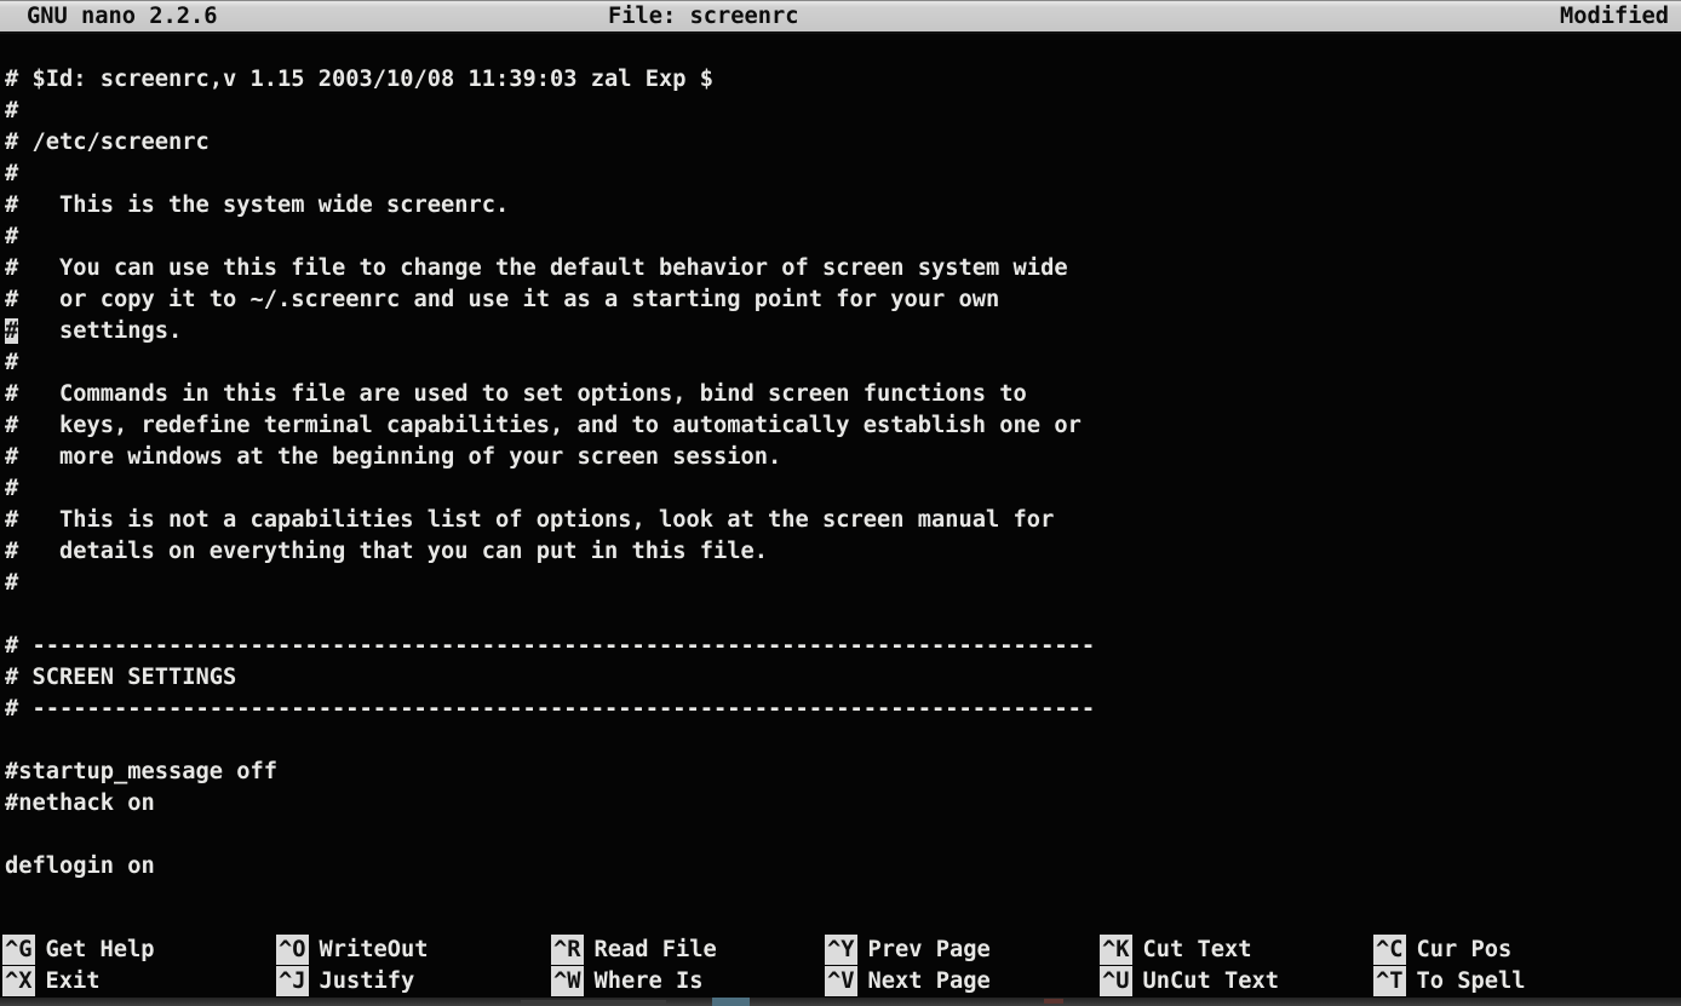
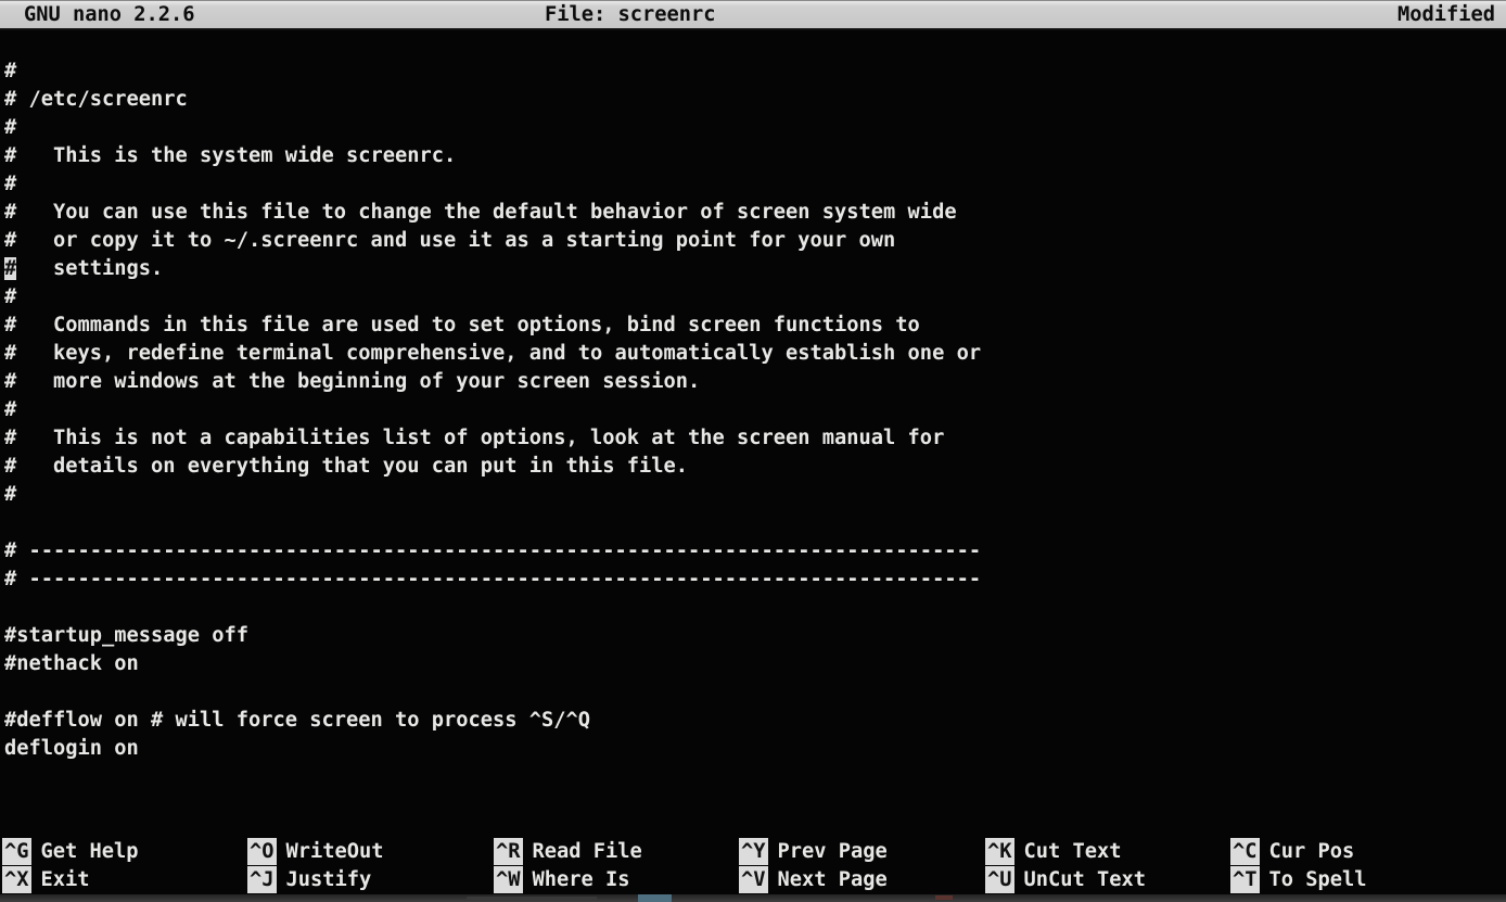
  GNU nano 2.2.6
  File: screenrc
  Modified
- # $Id: screenrc,v 1.15 2003/10/08 11:39:03 zal Exp $
  #
  # /etc/screenrc
  #
  # This is the system wide screenrc.
  #
  # You can use this file to change the default behavior of screen system wide
  # or copy it to ~/.screenrc and use it as a starting point for your own
  # settings.
  #
  # Commands in this file are used to set options, bind screen functions to
- # keys, redefine terminal capabilities, and to automatically establish one or
+ # keys, redefine terminal comprehensive, and to automatically establish one or
  # more windows at the beginning of your screen session.
  #
  # This is not a capabilities list of options, look at the screen manual for
  # details on everything that you can put in this file.
  #
  # ------------------------------------------------------------------------------
- # SCREEN SETTINGS
  # ------------------------------------------------------------------------------
  #startup_message off
  #nethack on
+ #defflow on # will force screen to process ^S/^Q
  deflogin on
  ^G Get Help
  ^O WriteOut
  ^R Read File
  ^Y Prev Page
  ^K Cut Text
  ^C Cur Pos
  ^X Exit
  ^J Justify
  ^W Where Is
  ^V Next Page
  ^U UnCut Text
  ^T To Spell
